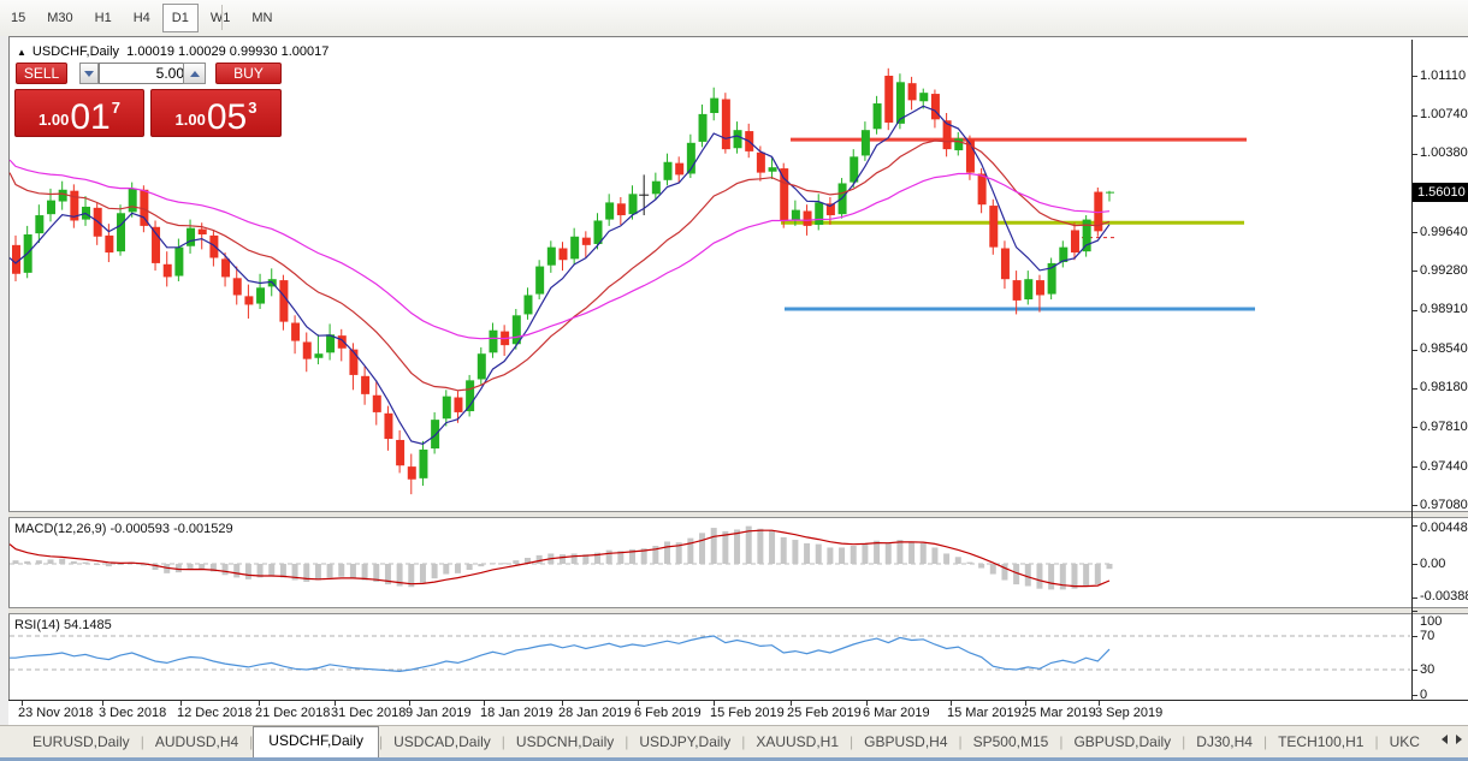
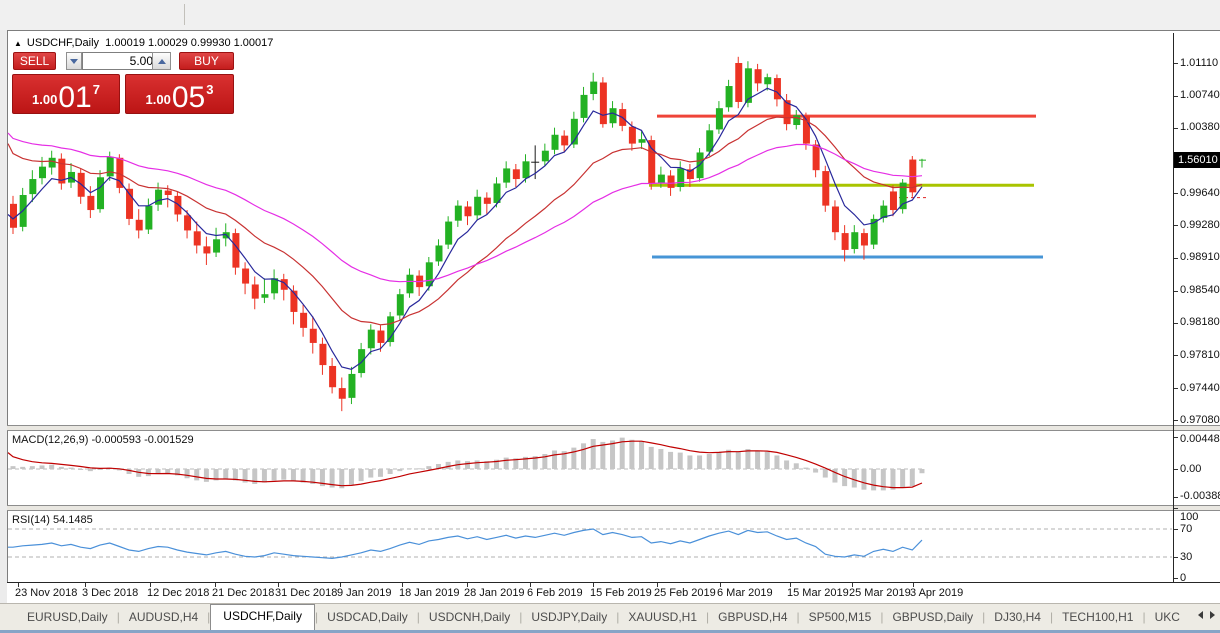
- 15
- M30
- H1
- H4
- D1
- W1
- MN
  ▲ USDCHF,Daily 1.00019 1.00029 0.99930 1.00017
  SELL
  5.00
  BUY
  1.00
  01
  7
  1.00
  05
  3
  MACD(12,26,9) -0.000593 -0.001529
  RSI(14) 54.1485
  23 Nov 2018
  3 Dec 2018
  12 Dec 2018
  21 Dec 2018
  31 Dec 2018
  9 Jan 2019
  18 Jan 2019
  28 Jan 2019
  6 Feb 2019
  15 Feb 2019
  25 Feb 2019
  6 Mar 2019
  15 Mar 2019
  25 Mar 2019
- 3 Sep 2019
+ 3 Apr 2019
  1.56010
  EURUSD,Daily
  |
  AUDUSD,H4
  |
  USDCHF,Daily
  |
  USDCAD,Daily
  |
  USDCNH,Daily
  |
  USDJPY,Daily
  |
  XAUUSD,H1
  |
  GBPUSD,H4
  |
  SP500,M15
  |
  GBPUSD,Daily
  |
  DJ30,H4
  |
  TECH100,H1
  |
  UKC
  1.01110
  1.00740
  1.00380
  0.99640
  0.99280
  0.98910
  0.98540
  0.98180
  0.97810
  0.97440
  0.97080
  0.00448
  0.00
  -0.0038
  100
  70
  30
  0
